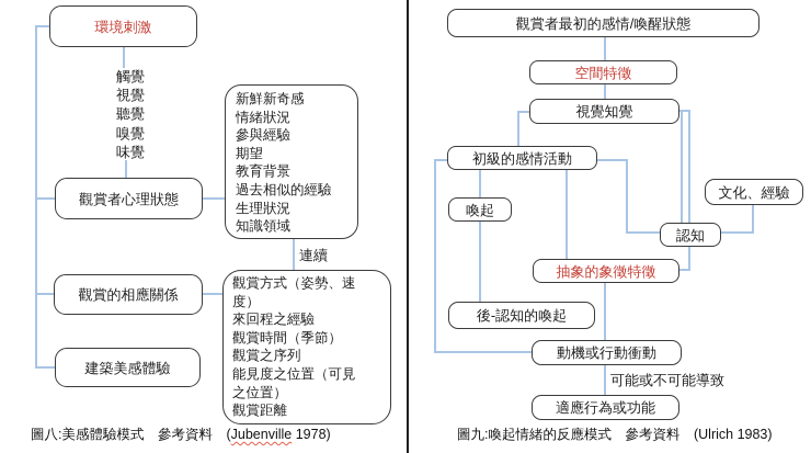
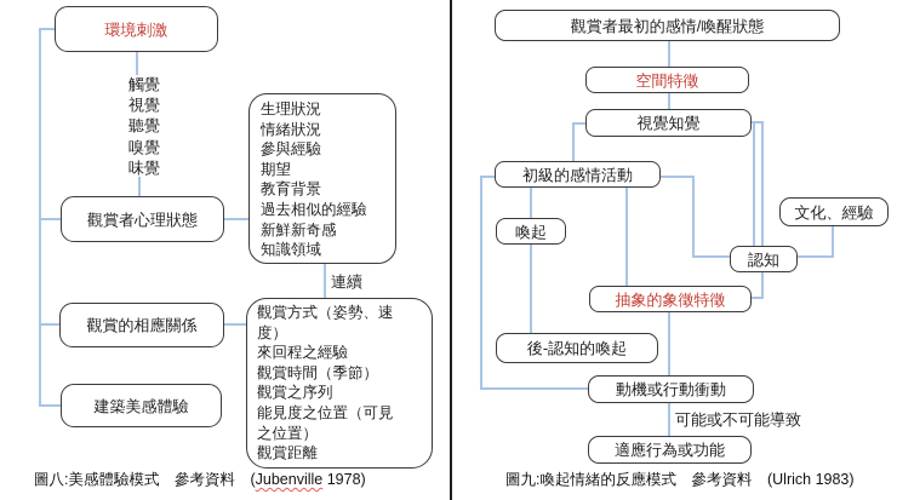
  環境刺激
  觸覺
  視覺
  聽覺
  嗅覺
  味覺
  觀賞者心理狀態
- 新鮮新奇感
+ 生理狀況
  情緒狀況
  參與經驗
  期望
  教育背景
  過去相似的經驗
- 生理狀況
+ 新鮮新奇感
  知識領域
  連續
  觀賞的相應關係
  觀賞方式（姿勢、速度）
  來回程之經驗
  觀賞時間（季節）
  觀賞之序列
  能見度之位置（可見之位置）
  觀賞距離
  建築美感體驗
  圖八:美感體驗模式 參考資料 (Jubenville 1978)
  觀賞者最初的感情/喚醒狀態
  空間特徵
  視覺知覺
  初級的感情活動
  喚起
  文化、經驗
  認知
  抽象的象徵特徵
  後-認知的喚起
  動機或行動衝動
  可能或不可能導致
  適應行為或功能
  圖九:喚起情緒的反應模式 參考資料 (Ulrich 1983)
